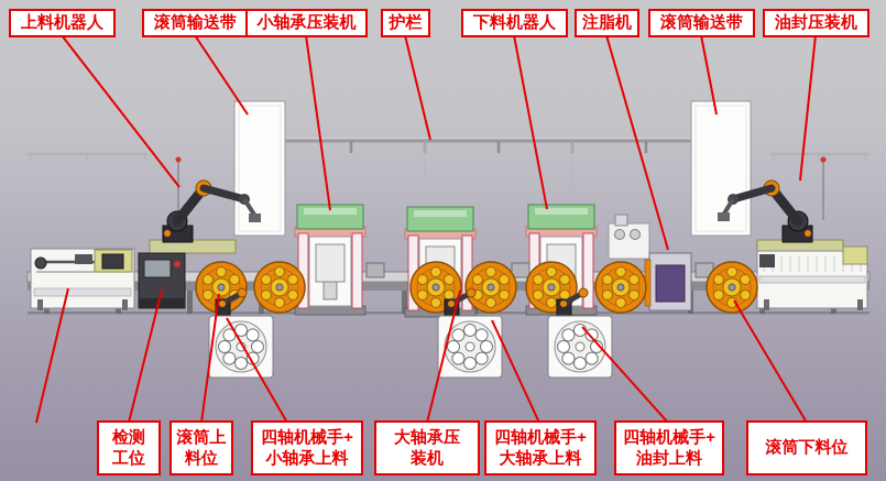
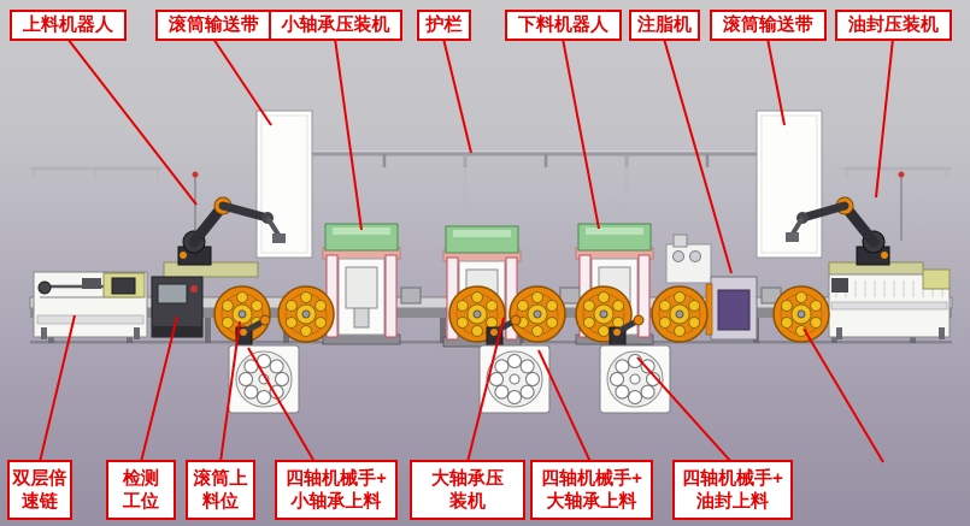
  上料机器人
  滚筒输送带
  小轴承压装机
  护栏
  下料机器人
  注脂机
  滚筒输送带
  油封压装机
+ 双层倍
+ 速链
  检测
  工位
  滚筒上
  料位
  四轴机械手+
  小轴承上料
  大轴承压
  装机
  四轴机械手+
  大轴承上料
  四轴机械手+
  油封上料
- 滚筒下料位
